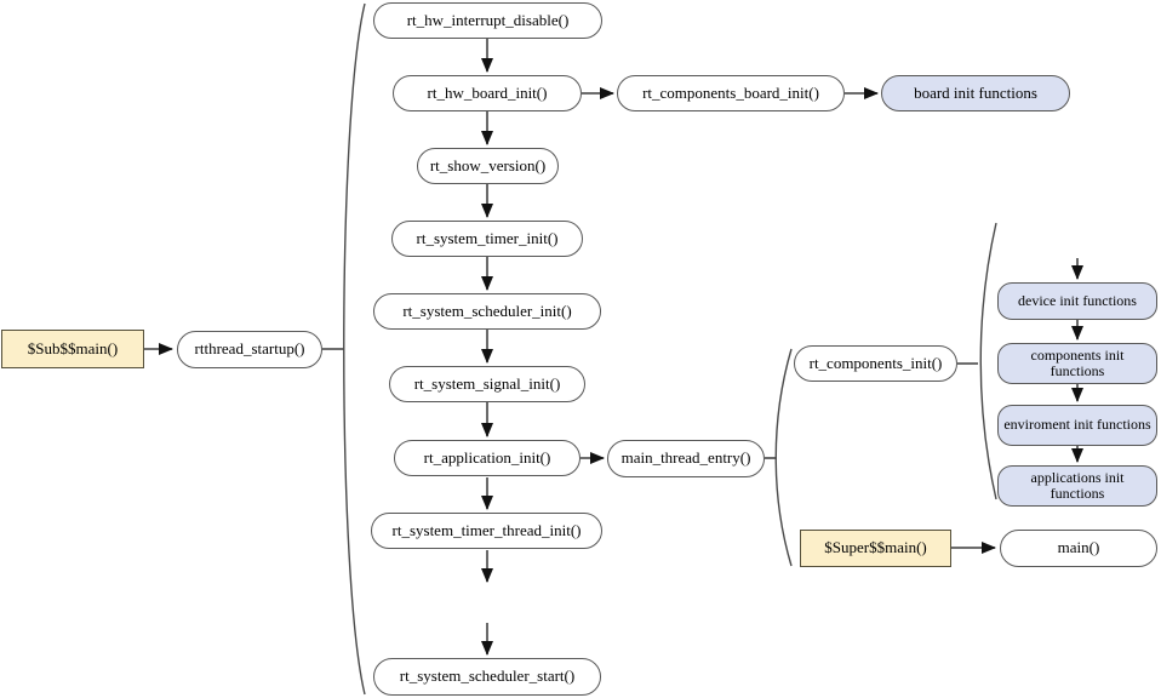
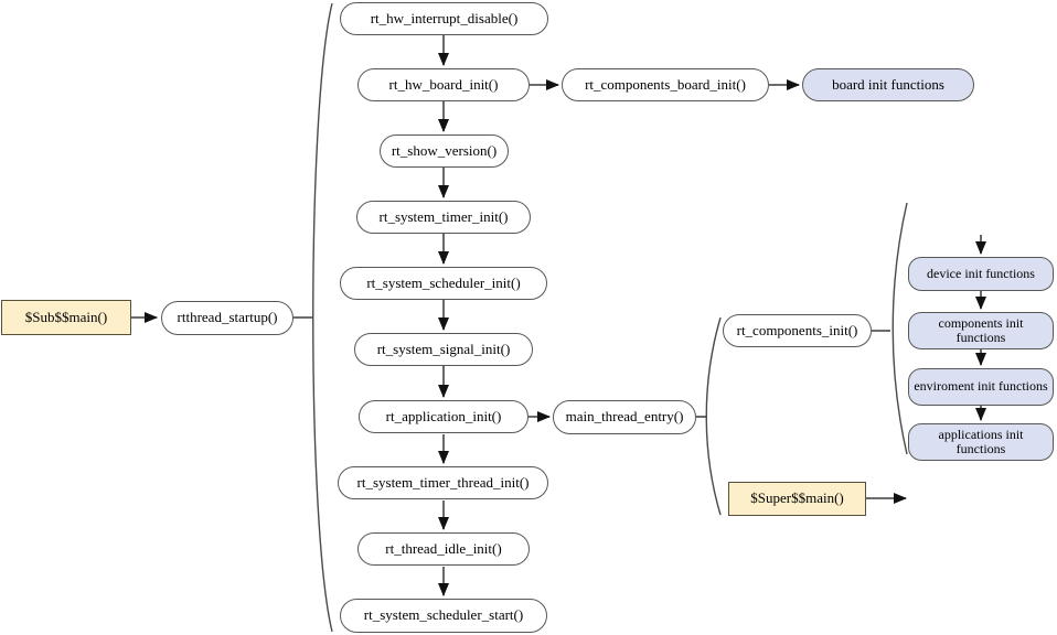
  $Sub$$main()
  rtthread_startup()
  rt_hw_interrupt_disable()
  rt_hw_board_init()
  rt_components_board_init()
  board init functions
  rt_show_version()
  rt_system_timer_init()
  rt_system_scheduler_init()
  rt_system_signal_init()
  rt_application_init()
  rt_system_timer_thread_init()
+ rt_thread_idle_init()
  rt_system_scheduler_start()
  main_thread_entry()
  rt_components_init()
  $Super$$main()
- main()
  device init functions
  components init functions
  enviroment init functions
  applications init functions
